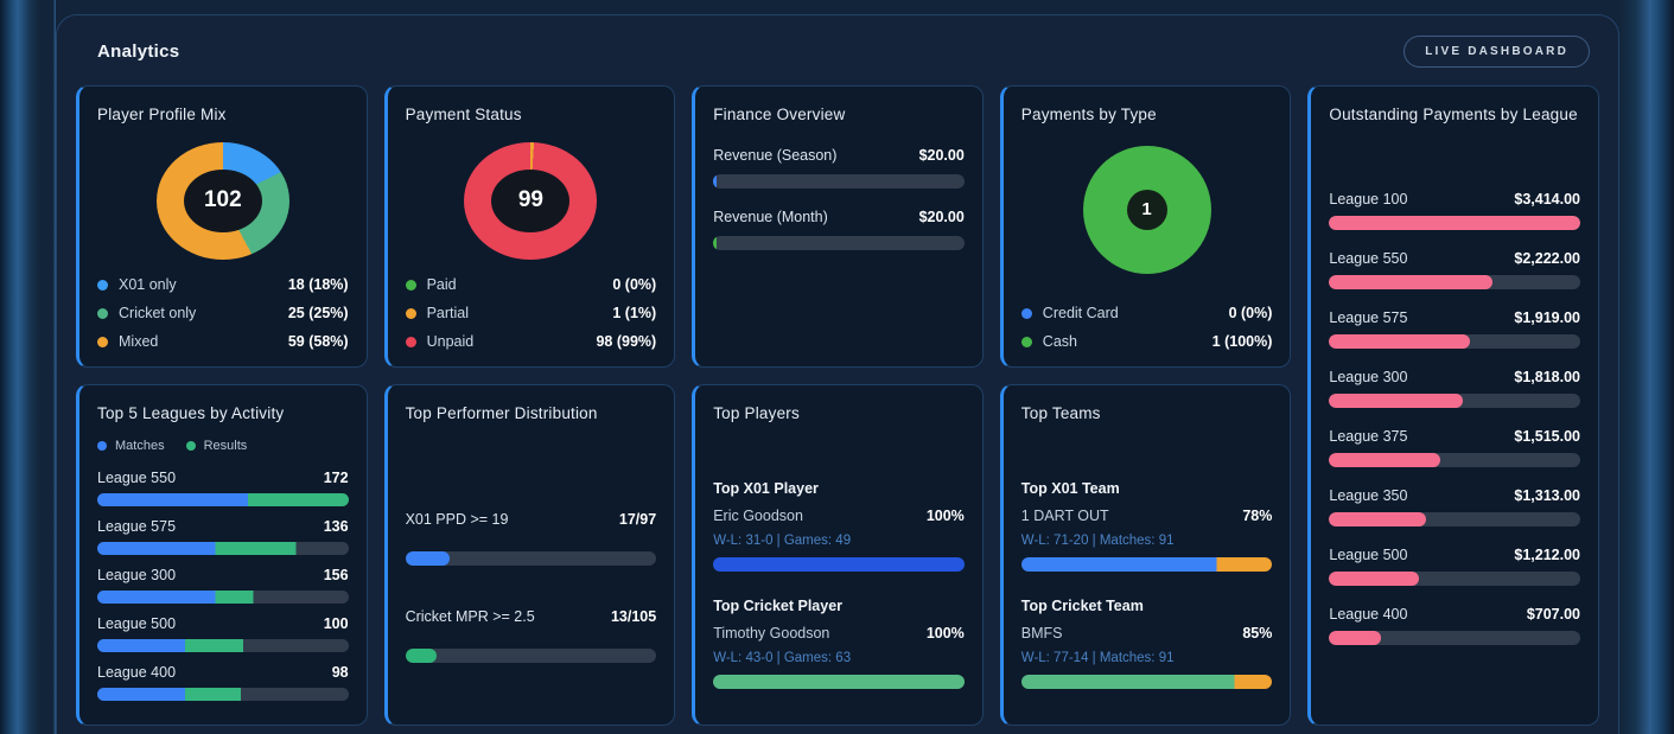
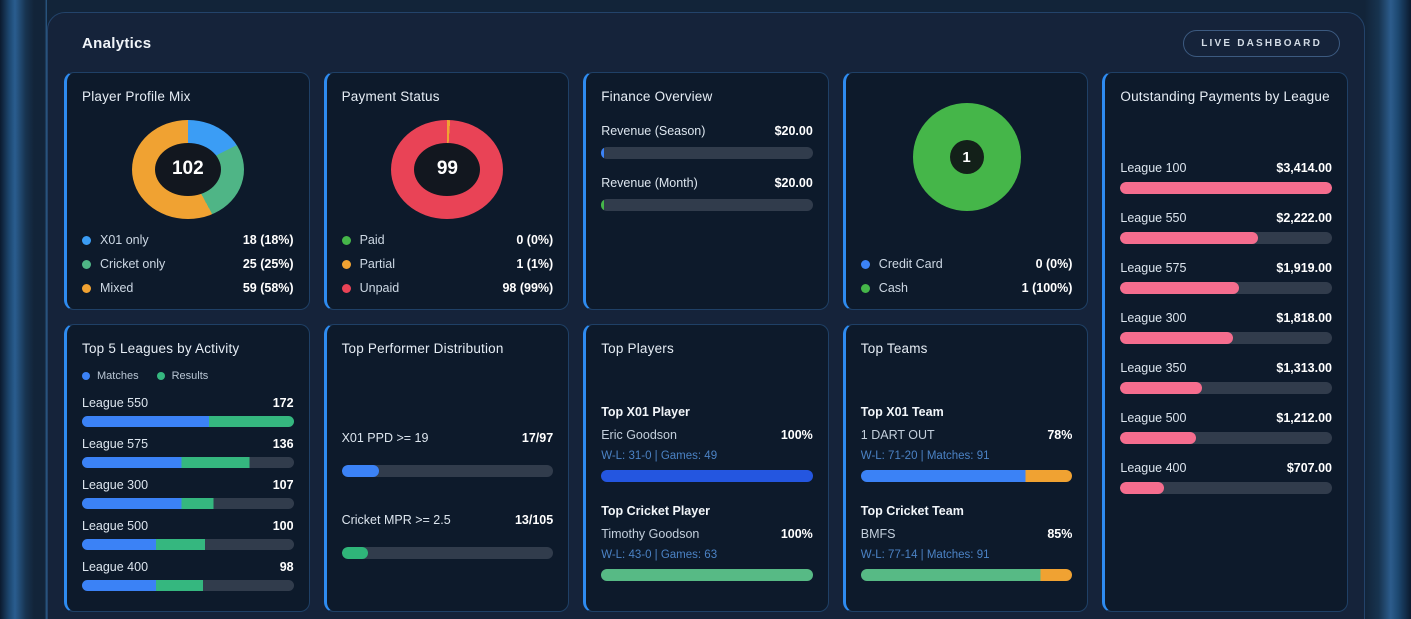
  Analytics
  LIVE DASHBOARD
  Player Profile Mix
  102
  X01 only
  18 (18%)
  Cricket only
  25 (25%)
  Mixed
  59 (58%)
  Payment Status
  99
  Paid
  0 (0%)
  Partial
  1 (1%)
  Unpaid
  98 (99%)
  Finance Overview
  Revenue (Season)
  $20.00
  Revenue (Month)
  $20.00
- Payments by Type
  1
  Credit Card
  0 (0%)
  Cash
  1 (100%)
  Outstanding Payments by League
  League 100
  $3,414.00
  League 550
  $2,222.00
  League 575
  $1,919.00
  League 300
  $1,818.00
- League 375
- $1,515.00
  League 350
  $1,313.00
  League 500
  $1,212.00
  League 400
  $707.00
  Top 5 Leagues by Activity
  Matches
  Results
  League 550
  172
  League 575
  136
  League 300
- 156
+ 107
  League 500
  100
  League 400
  98
  Top Performer Distribution
  X01 PPD >= 19
  17/97
  Cricket MPR >= 2.5
  13/105
  Top Players
  Top X01 Player
  Eric Goodson
  100%
  W-L: 31-0 | Games: 49
  Top Cricket Player
  Timothy Goodson
  100%
  W-L: 43-0 | Games: 63
  Top Teams
  Top X01 Team
  1 DART OUT
  78%
  W-L: 71-20 | Matches: 91
  Top Cricket Team
  BMFS
  85%
  W-L: 77-14 | Matches: 91
